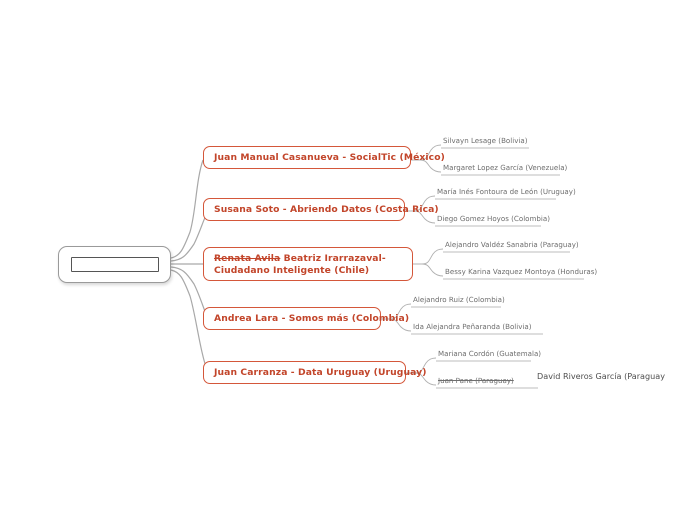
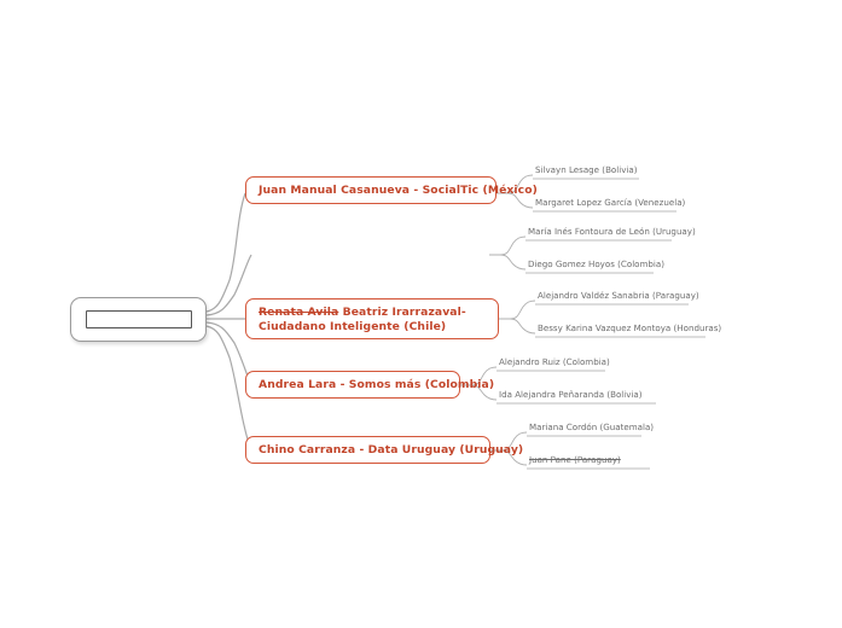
  Juan Manual Casanueva - SocialTic (México)
  Silvayn Lesage (Bolivia)
  Margaret Lopez García (Venezuela)
- Susana Soto - Abriendo Datos (Costa Rica)
  María Inés Fontoura de León (Uruguay)
  Diego Gomez Hoyos (Colombia)
  Renata Avila Beatriz Irarrazaval- Ciudadano Inteligente (Chile)
  Alejandro Valdéz Sanabria (Paraguay)
  Bessy Karina Vazquez Montoya (Honduras)
  Andrea Lara - Somos más (Colombia)
  Alejandro Ruiz (Colombia)
  Ida Alejandra Peñaranda (Bolivia)
- Juan Carranza - Data Uruguay (Uruguay)
+ Chino Carranza - Data Uruguay (Uruguay)
  Mariana Cordón (Guatemala)
  Juan Pane (Paraguay)
- David Riveros García (Paraguay
